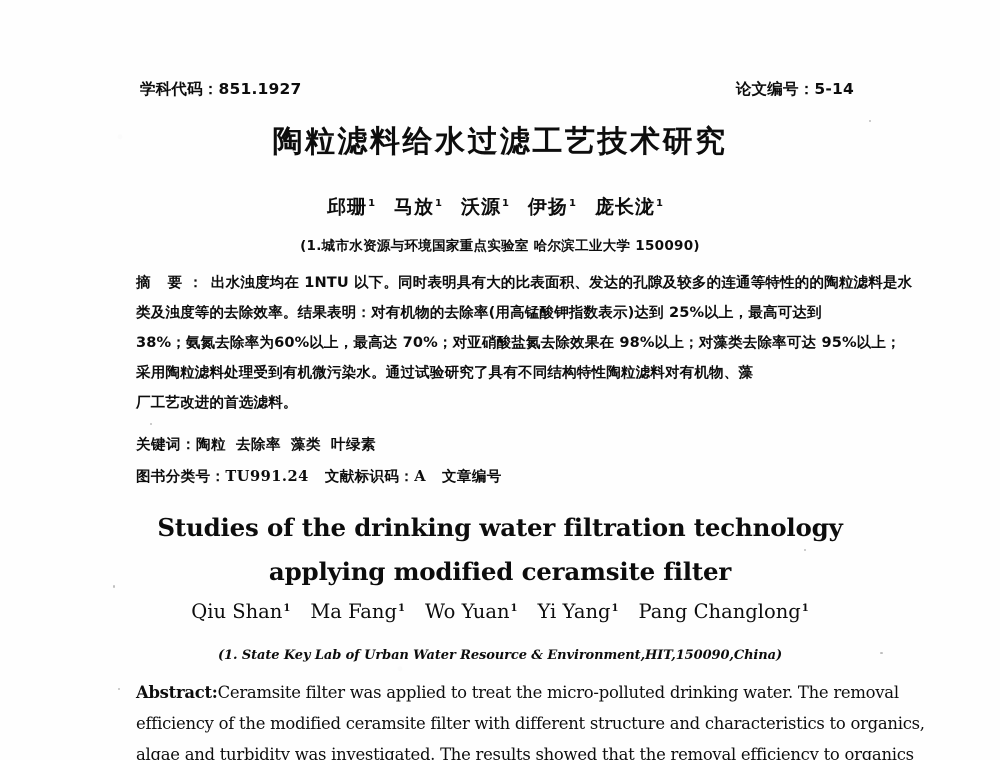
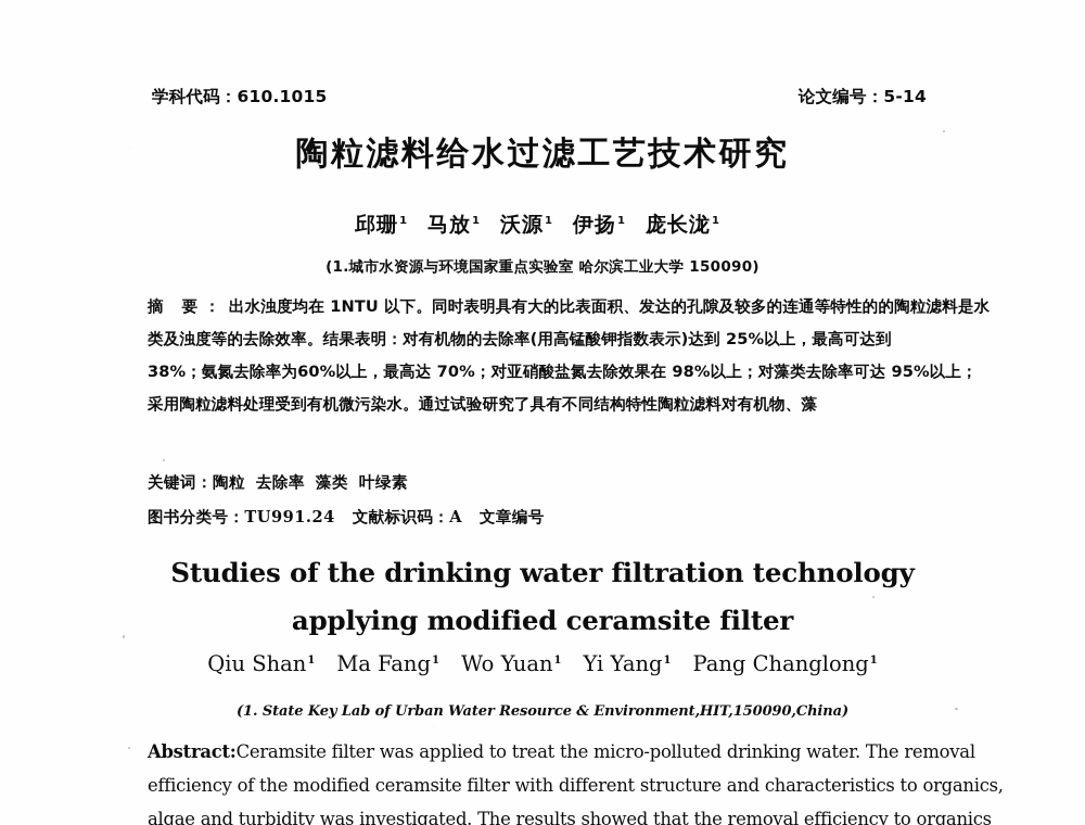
- 学科代码：851.1927
+ 学科代码：610.1015
  论文编号：5-14
  陶粒滤料给水过滤工艺技术研究
  邱珊1 马放1 沃源1 伊扬1 庞长泷1
  (1.城市水资源与环境国家重点实验室 哈尔滨工业大学 150090)
  摘 要：
  出水浊度均在 1NTU 以下。同时表明具有大的比表面积、发达的孔隙及较多的连通等特性的的陶粒滤料是水
  类及浊度等的去除效率。结果表明：对有机物的去除率(用高锰酸钾指数表示)达到 25%以上，最高可达到
  38%；氨氮去除率为60%以上，最高达 70%；对亚硝酸盐氮去除效果在 98%以上；对藻类去除率可达 95%以上；
  采用陶粒滤料处理受到有机微污染水。通过试验研究了具有不同结构特性陶粒滤料对有机物、藻
- 厂工艺改进的首选滤料。
  关键词：陶粒 去除率 藻类 叶绿素
  图书分类号：TU991.24 文献标识码：A 文章编号
  Studies of the drinking water filtration technology
  applying modified ceramsite filter
  Qiu Shan1 Ma Fang1 Wo Yuan1 Yi Yang1 Pang Changlong1
  (1. State Key Lab of Urban Water Resource & Environment,HIT,150090,China)
  Abstract:
  Ceramsite filter was applied to treat the micro-polluted drinking water. The removal
  efficiency of the modified ceramsite filter with different structure and characteristics to organics,
  algae and turbidity was investigated. The results showed that the removal efficiency to organics
